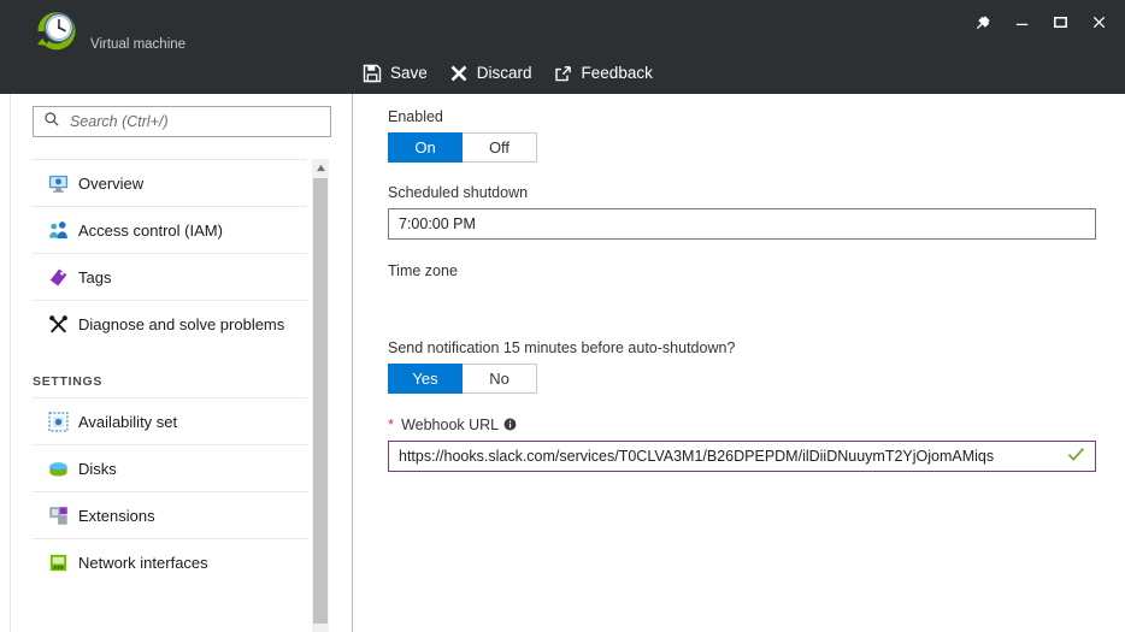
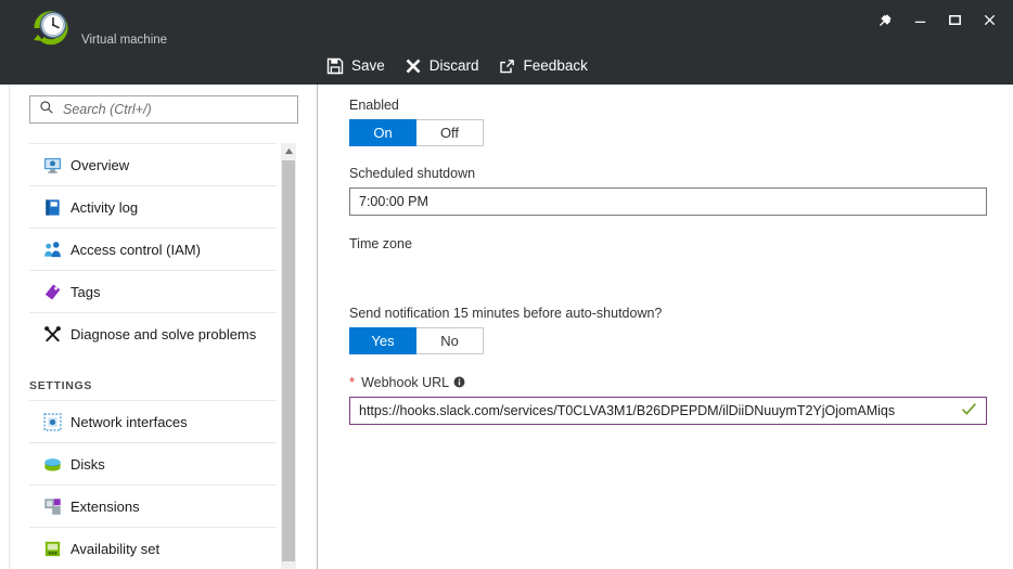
  Virtual machine
  Save
  Discard
  Feedback
  Search (Ctrl+/)
  Overview
+ Activity log
  Access control (IAM)
  Tags
  Diagnose and solve problems
  SETTINGS
- Availability set
+ Network interfaces
  Disks
  Extensions
- Network interfaces
+ Availability set
  Enabled
  On
  Off
  Scheduled shutdown
  7:00:00 PM
  Time zone
  Send notification 15 minutes before auto-shutdown?
  Yes
  No
  *
  Webhook URL
  https://hooks.slack.com/services/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
